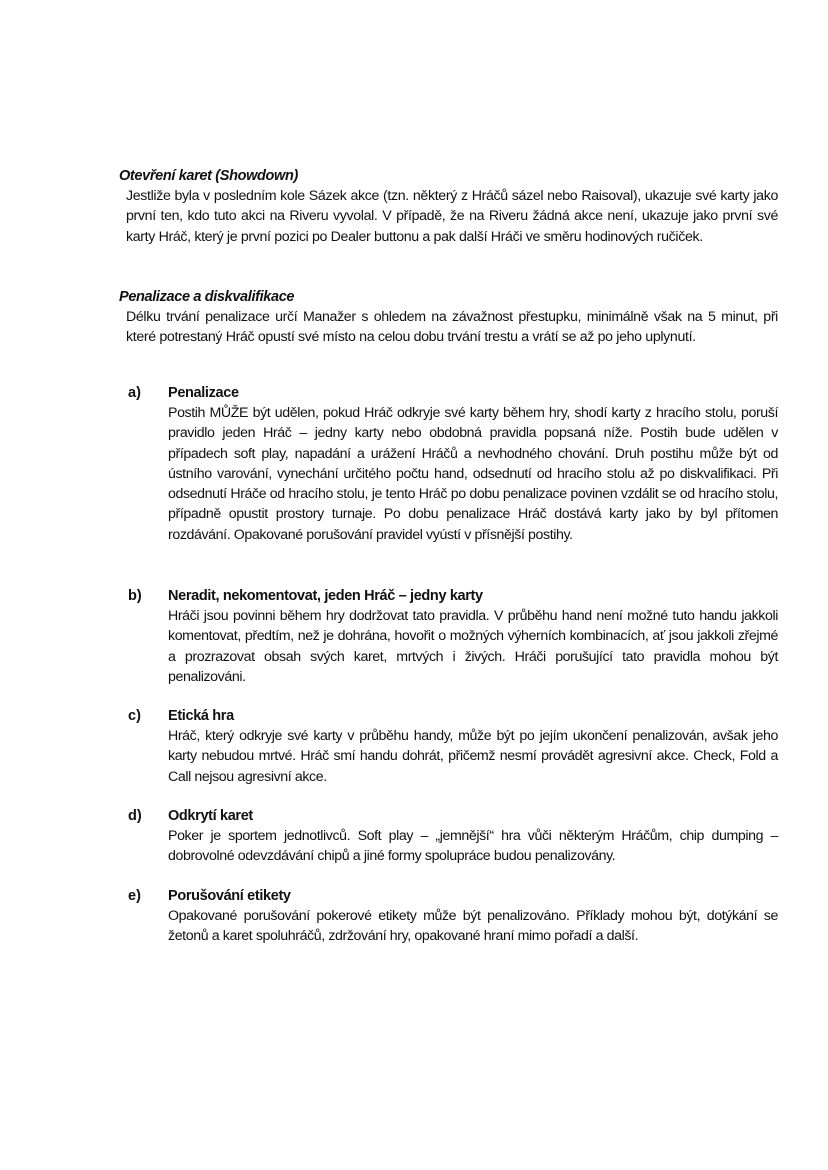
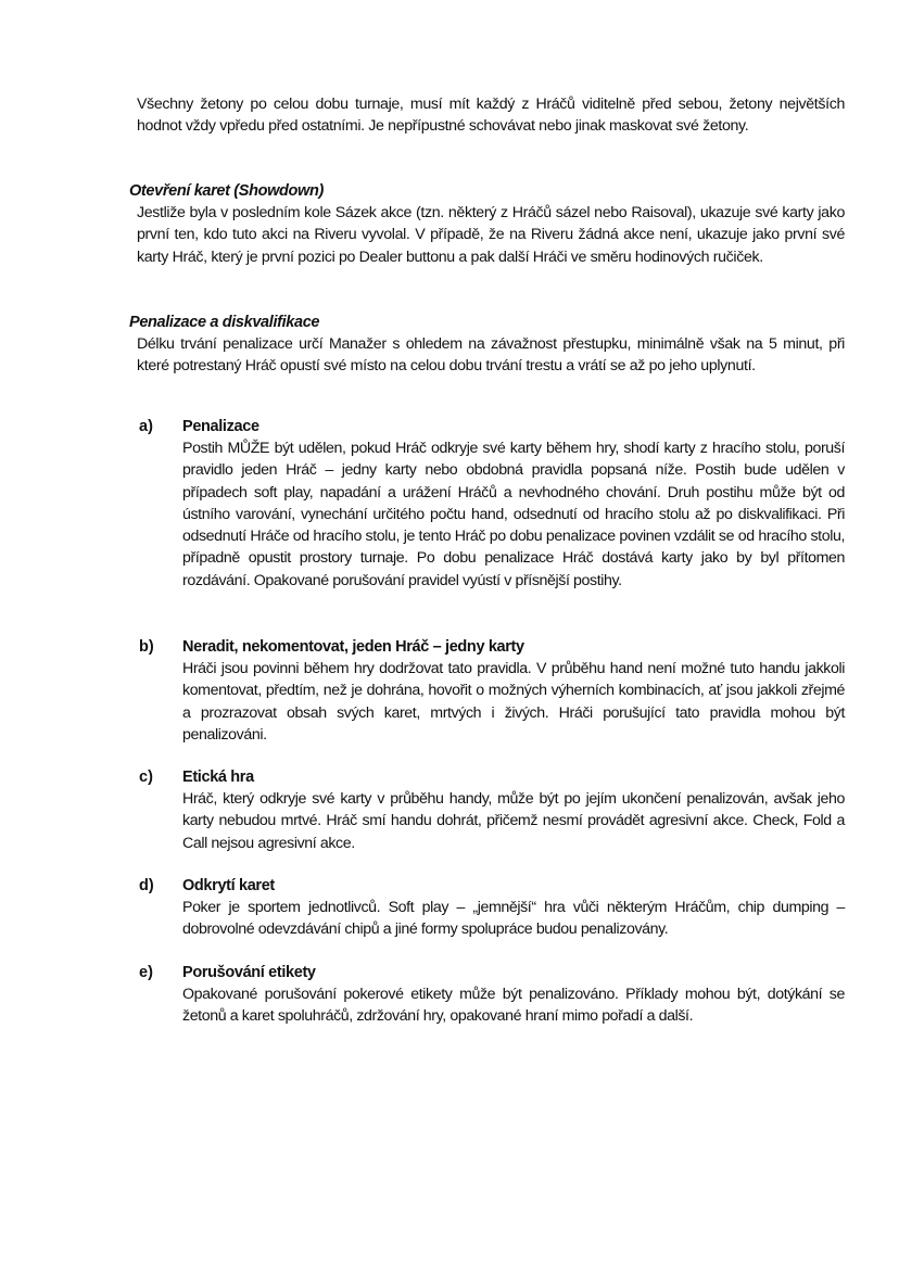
+ Všechny žetony po celou dobu turnaje, musí mít každý z Hráčů viditelně před sebou, žetony největších hodnot vždy vpředu před ostatními. Je nepřípustné schovávat nebo jinak maskovat své žetony.
  Otevření karet (Showdown)
  Jestliže byla v posledním kole Sázek akce (tzn. některý z Hráčů sázel nebo Raisoval), ukazuje své karty jako první ten, kdo tuto akci na Riveru vyvolal. V případě, že na Riveru žádná akce není, ukazuje jako první své karty Hráč, který je první pozici po Dealer buttonu a pak další Hráči ve směru hodinových ručiček.
  Penalizace a diskvalifikace
  Délku trvání penalizace určí Manažer s ohledem na závažnost přestupku, minimálně však na 5 minut, při které potrestaný Hráč opustí své místo na celou dobu trvání trestu a vrátí se až po jeho uplynutí.
  a)
  Penalizace
  Postih MŮŽE být udělen, pokud Hráč odkryje své karty během hry, shodí karty z hracího stolu, poruší pravidlo jeden Hráč – jedny karty nebo obdobná pravidla popsaná níže. Postih bude udělen v případech soft play, napadání a urážení Hráčů a nevhodného chování. Druh postihu může být od ústního varování, vynechání určitého počtu hand, odsednutí od hracího stolu až po diskvalifikaci. Při odsednutí Hráče od hracího stolu, je tento Hráč po dobu penalizace povinen vzdálit se od hracího stolu, případně opustit prostory turnaje. Po dobu penalizace Hráč dostává karty jako by byl přítomen rozdávání. Opakované porušování pravidel vyústí v přísnější postihy.
  b)
  Neradit, nekomentovat, jeden Hráč – jedny karty
  Hráči jsou povinni během hry dodržovat tato pravidla. V průběhu hand není možné tuto handu jakkoli komentovat, předtím, než je dohrána, hovořit o možných výherních kombinacích, ať jsou jakkoli zřejmé a prozrazovat obsah svých karet, mrtvých i živých. Hráči porušující tato pravidla mohou být penalizováni.
  c)
  Etická hra
  Hráč, který odkryje své karty v průběhu handy, může být po jejím ukončení penalizován, avšak jeho karty nebudou mrtvé. Hráč smí handu dohrát, přičemž nesmí provádět agresivní akce. Check, Fold a Call nejsou agresivní akce.
  d)
  Odkrytí karet
  Poker je sportem jednotlivců. Soft play – „jemnější“ hra vůči některým Hráčům, chip dumping – dobrovolné odevzdávání chipů a jiné formy spolupráce budou penalizovány.
  e)
  Porušování etikety
  Opakované porušování pokerové etikety může být penalizováno. Příklady mohou být, dotýkání se žetonů a karet spoluhráčů, zdržování hry, opakované hraní mimo pořadí a další.
